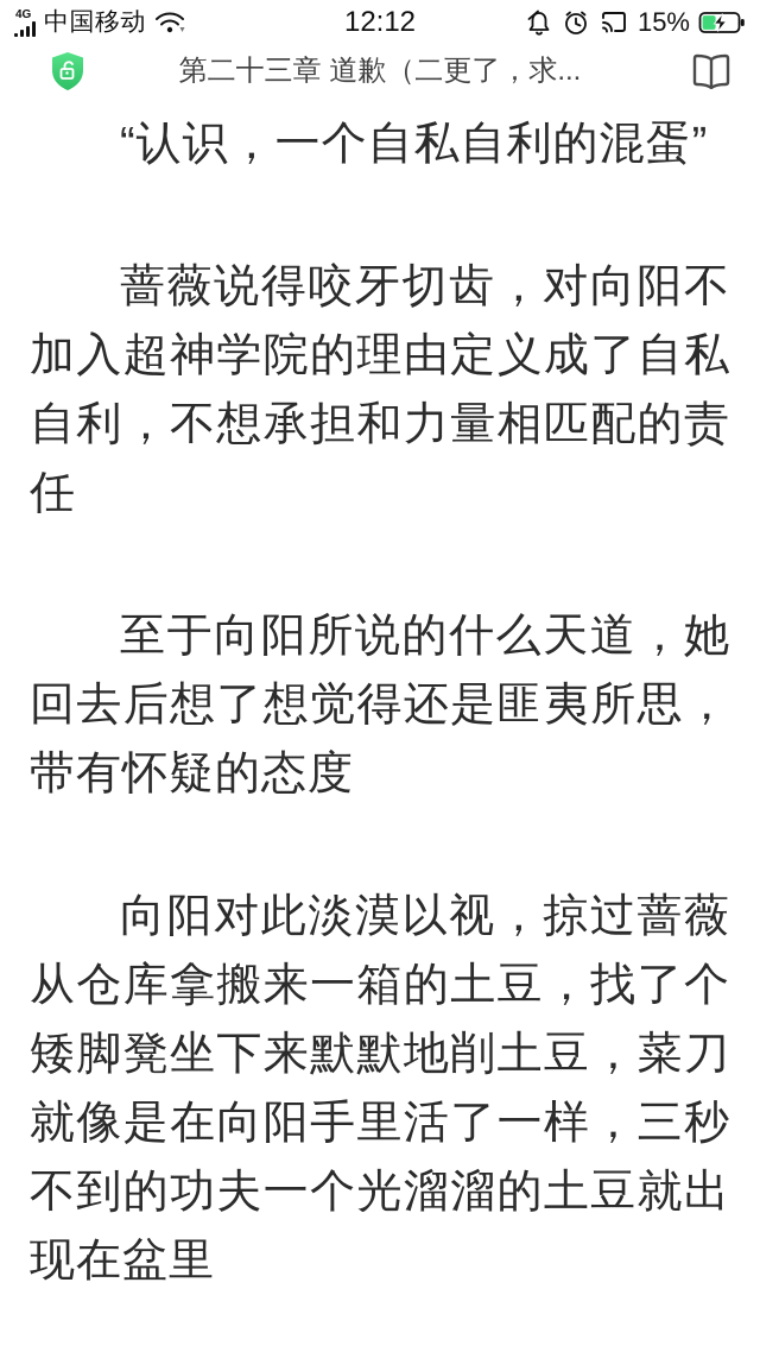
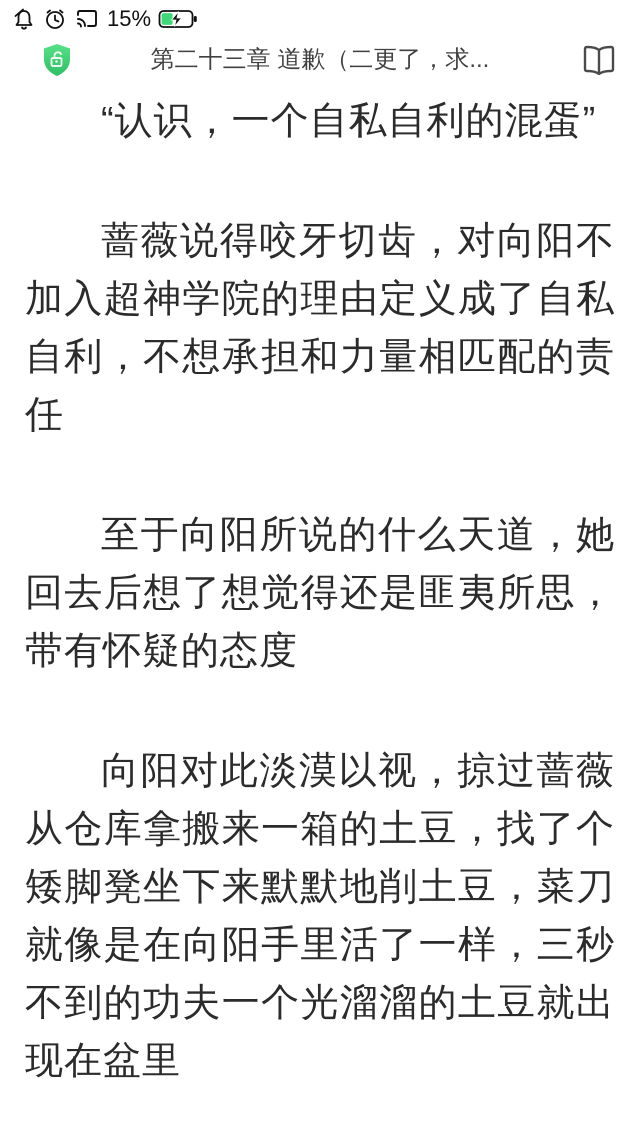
- 4G
- 中国移动
- 12:12
  15%
  第二十三章 道歉（二更了，求...
  “认识，一个自私自利的混蛋”
  蔷薇说得咬牙切齿，对向阳不加入超神学院的理由定义成了自私自利，不想承担和力量相匹配的责任
  至于向阳所说的什么天道，她回去后想了想觉得还是匪夷所思，带有怀疑的态度
  向阳对此淡漠以视，掠过蔷薇从仓库拿搬来一箱的土豆，找了个矮脚凳坐下来默默地削土豆，菜刀就像是在向阳手里活了一样，三秒不到的功夫一个光溜溜的土豆就出现在盆里
